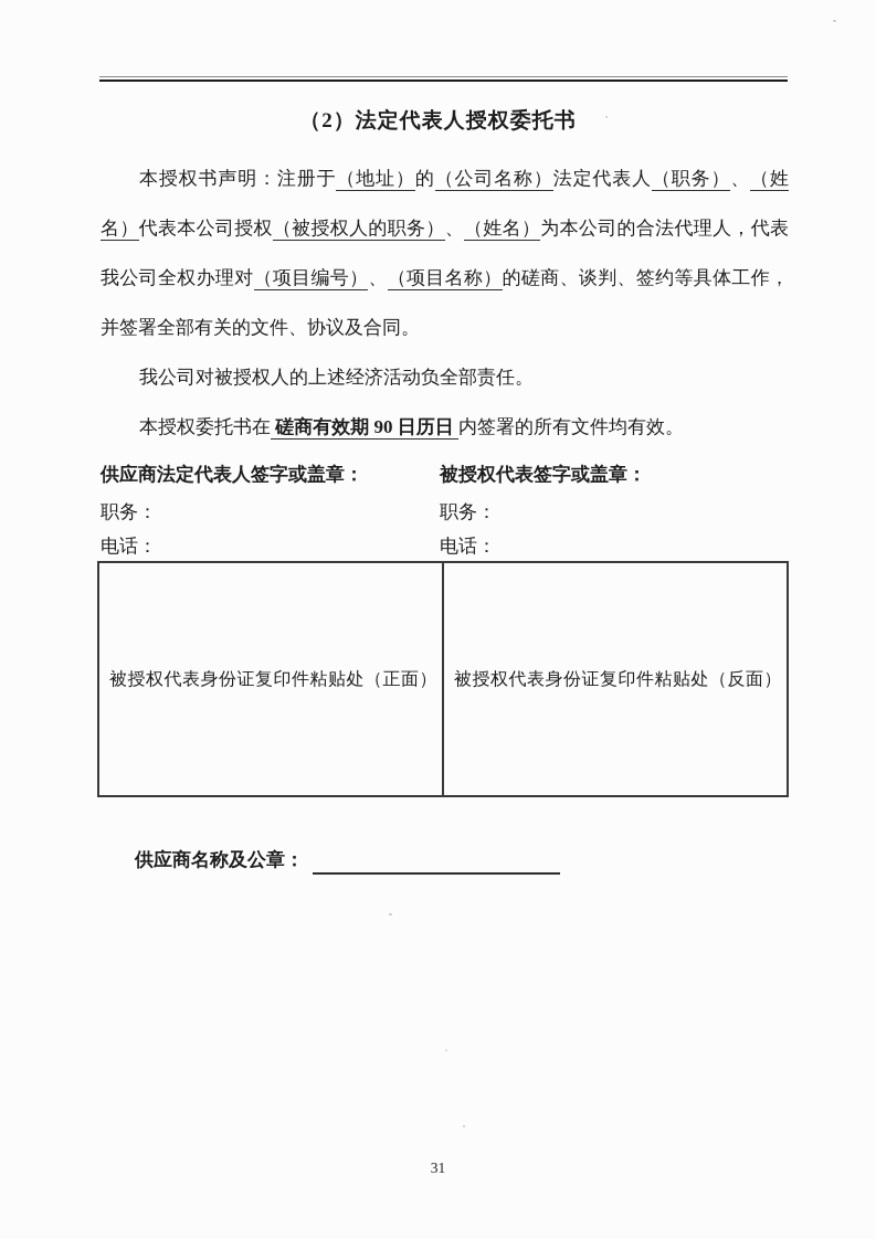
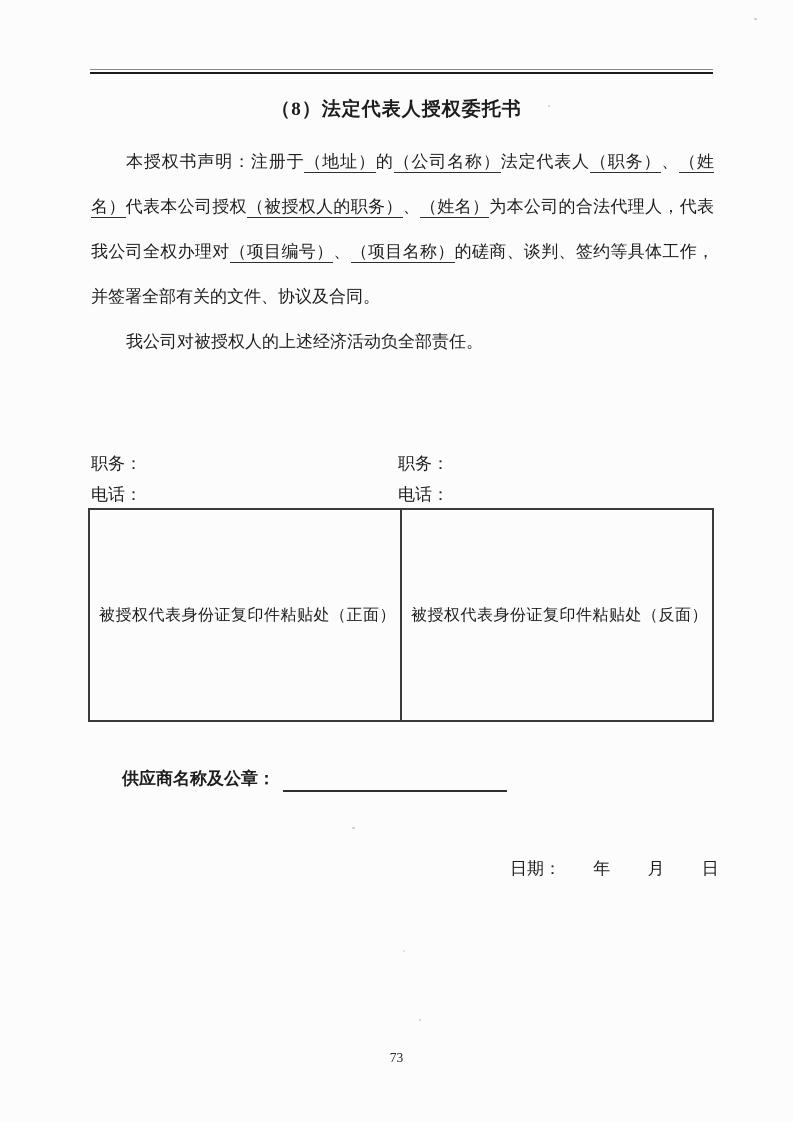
- （2）法定代表人授权委托书
+ （8）法定代表人授权委托书
  本授权书声明：注册于（地址）的（公司名称）法定代表人（职务）、（姓名）代表本公司授权（被授权人的职务）、（姓名）为本公司的合法代理人，代表我公司全权办理对（项目编号）、（项目名称）的磋商、谈判、签约等具体工作，并签署全部有关的文件、协议及合同。
  我公司对被授权人的上述经济活动负全部责任。
- 本授权委托书在 磋商有效期 90 日历日 内签署的所有文件均有效。
- 供应商法定代表人签字或盖章：
- 被授权代表签字或盖章：
  职务：
  职务：
  电话：
  电话：
  被授权代表身份证复印件粘贴处（正面）
  被授权代表身份证复印件粘贴处（反面）
  供应商名称及公章：
+ 日期： 年 月 日
- 31
+ 73
